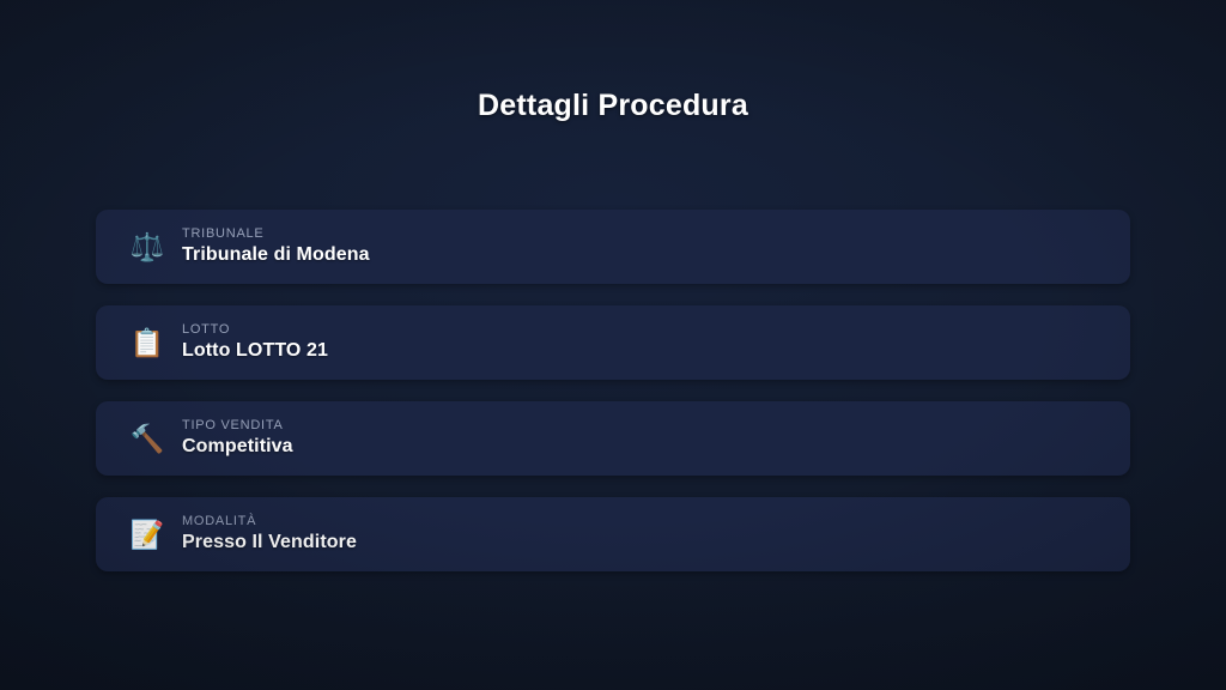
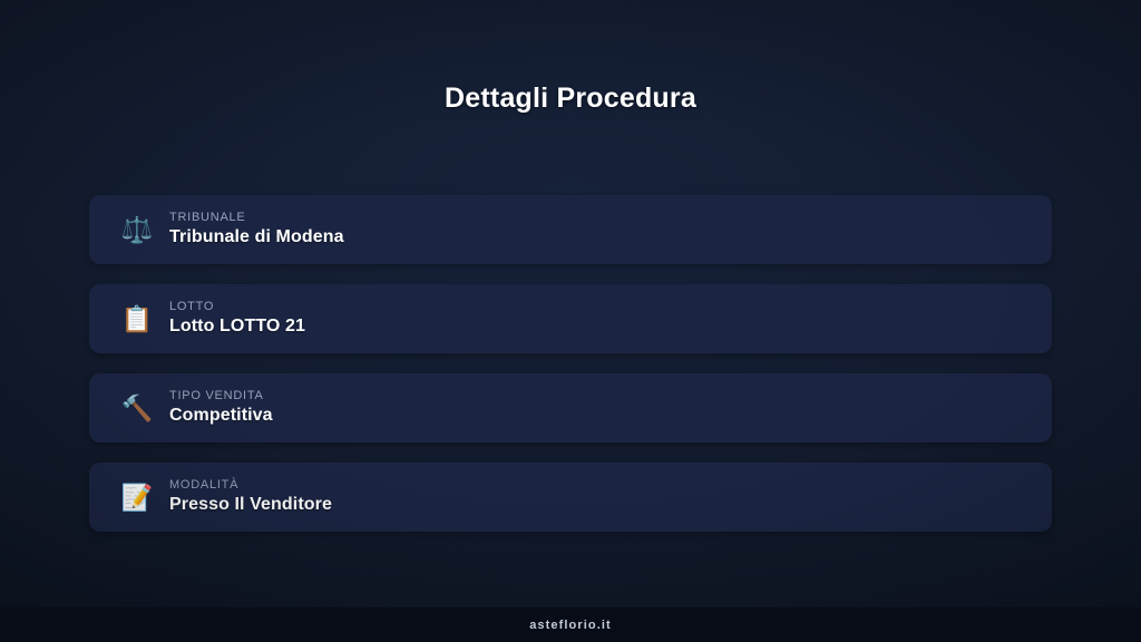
+ asteflorio.it
